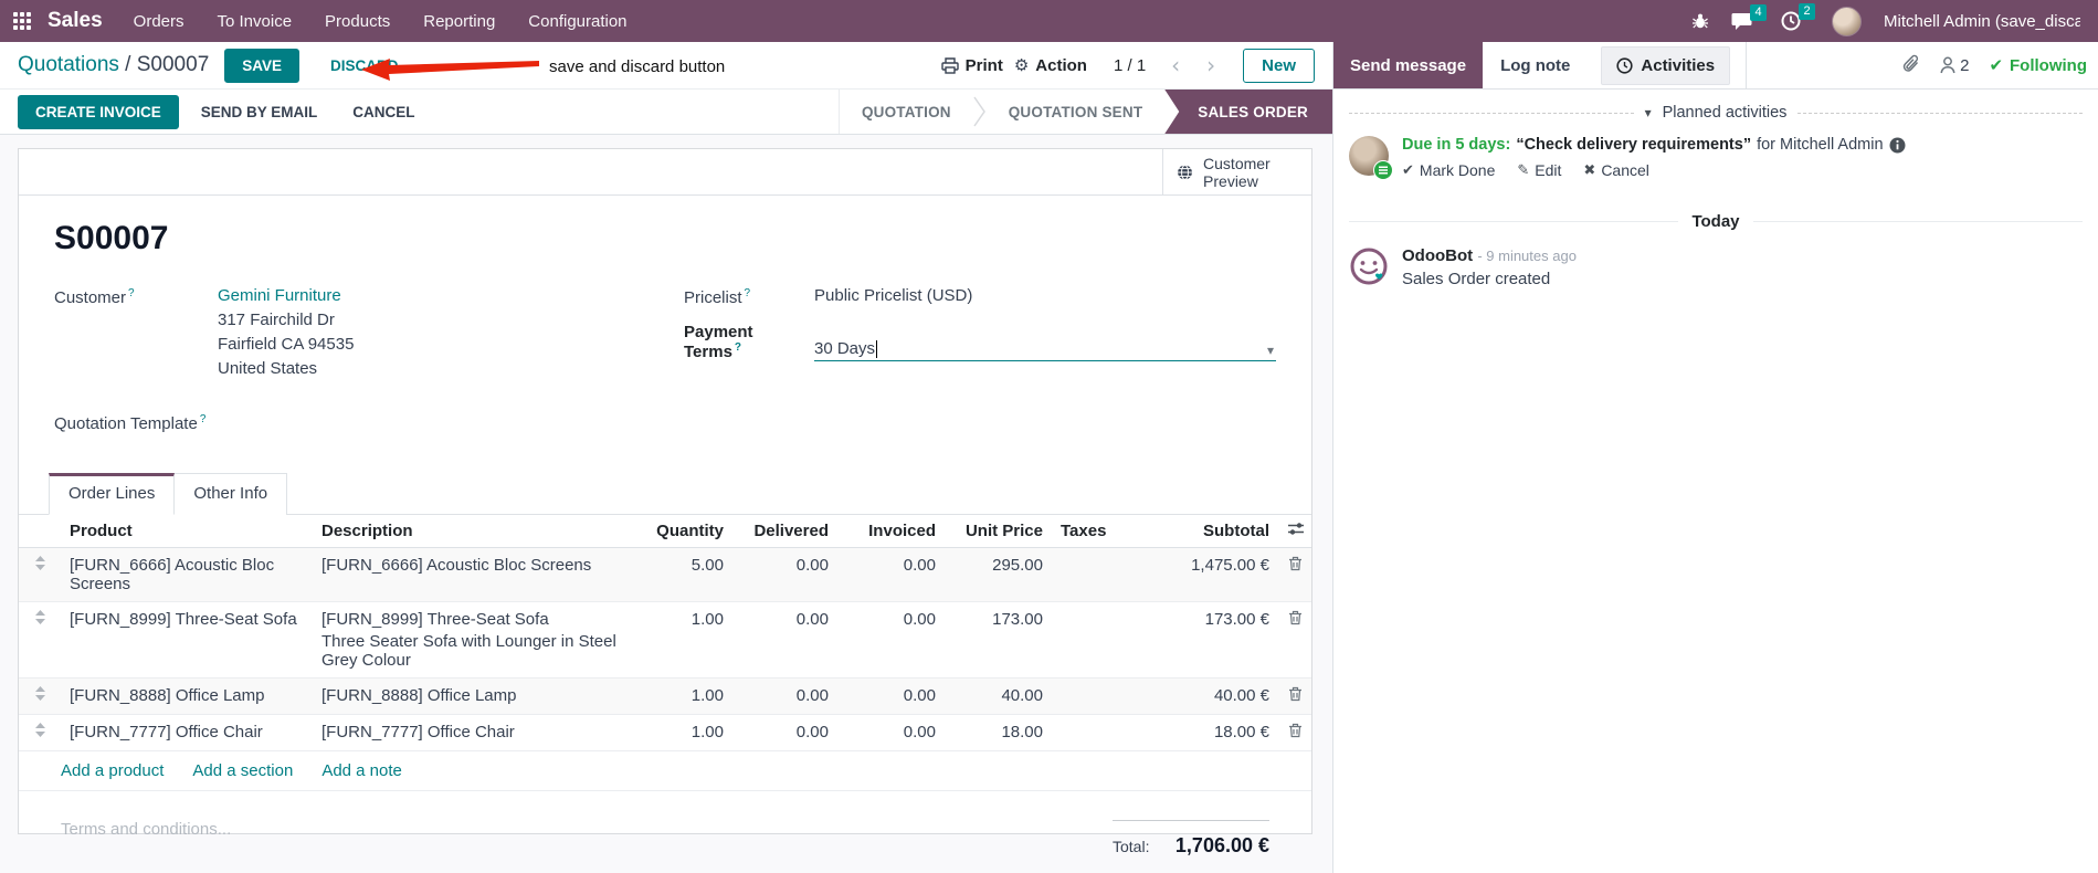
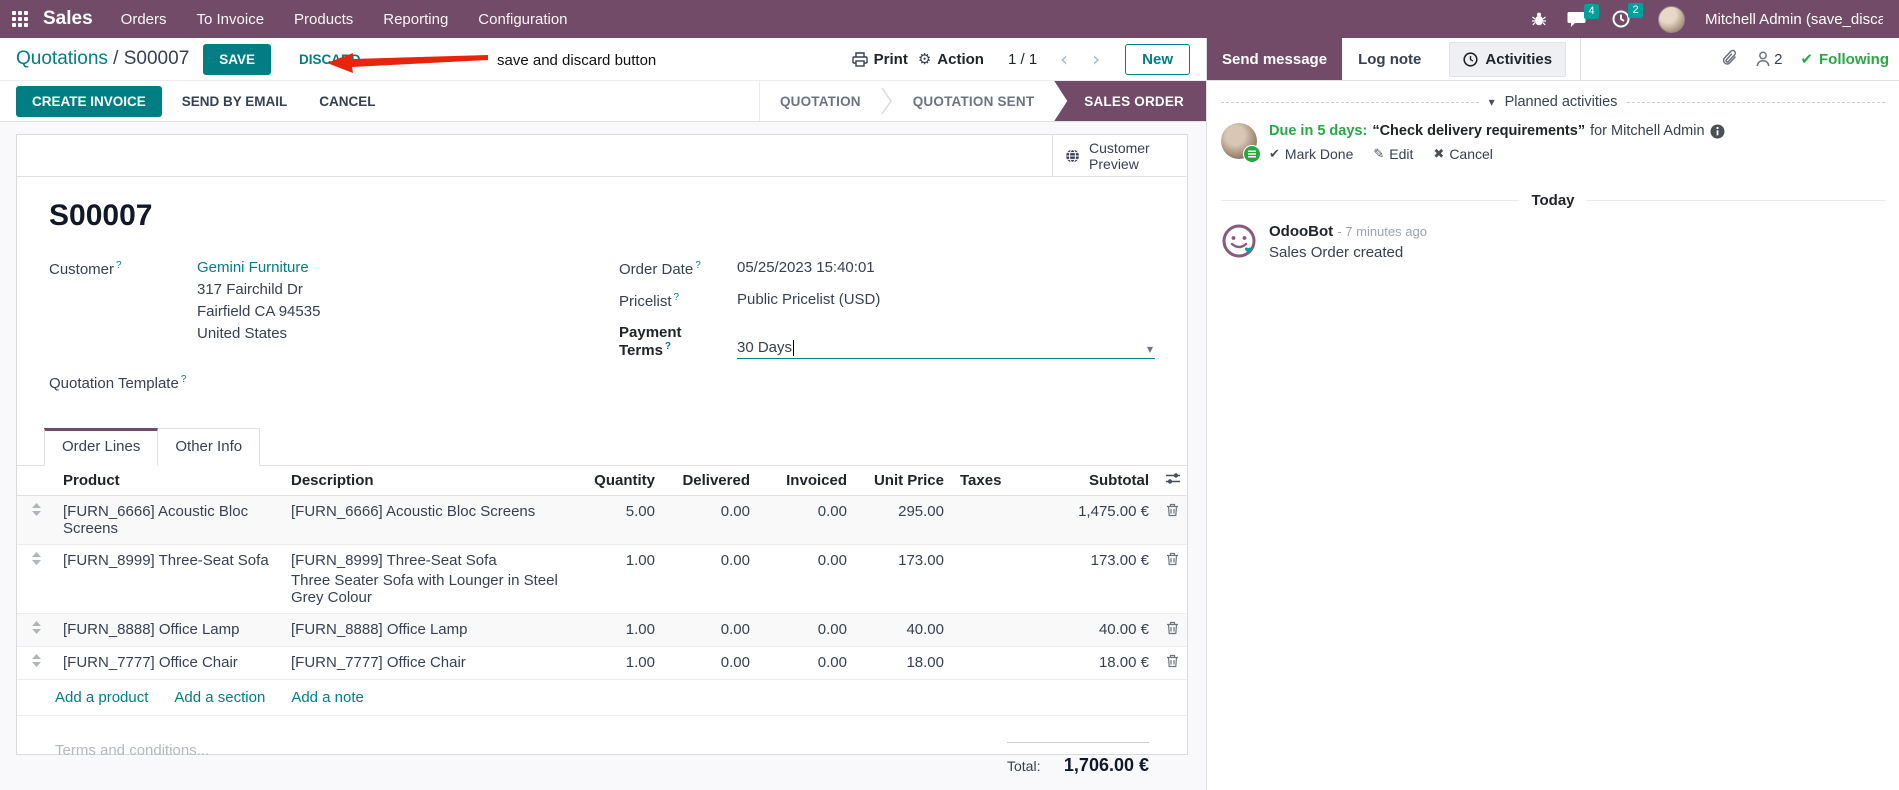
  Sales
  Orders
  To Invoice
  Products
  Reporting
  Configuration
  4
  2
  Mitchell Admin (save_disca
  Quotations / S00007
  SAVE
  DISCA
  save and discard button
  Print
  ⚙
  Action
  1 / 1
  ‹
  ›
  New
  CREATE INVOICE
  SEND BY EMAIL
  CANCEL
  QUOTATION
  QUOTATION SENT
  SALES ORDER
  Customer Preview
  S00007
  Customer ?
  Gemini Furniture
  317 Fairchild Dr
  Fairfield CA 94535
  United States
  Quotation Template ?
+ Order Date ?
+ 05/25/2023 15:40:01
  Pricelist ?
  Public Pricelist (USD)
  Payment Terms ?
  30 Days
  ▾
  Order Lines
  Other Info
  	Product	Description	Quantity	Delivered	Invoiced	Unit Price	Taxes	Subtotal
  	[FURN_6666] Acoustic Bloc Screens	[FURN_6666] Acoustic Bloc Screens	5.00	0.00	0.00	295.00		1,475.00 €
  	[FURN_8999] Three-Seat Sofa	[FURN_8999] Three-Seat SofaThree Seater Sofa with Lounger in Steel Grey Colour	1.00	0.00	0.00	173.00		173.00 €
  	[FURN_8888] Office Lamp	[FURN_8888] Office Lamp	1.00	0.00	0.00	40.00		40.00 €
  	[FURN_7777] Office Chair	[FURN_7777] Office Chair	1.00	0.00	0.00	18.00		18.00 €
  Add a product
  Add a section
  Add a note
  Terms and conditions...
  Total:
  1,706.00 €
  Send message
  Log note
  Activities
  2
  ✔
  Following
  ▾
  Planned activities
  Due in 5 days:
  “Check delivery requirements”
  for Mitchell Admin
  ✔
  Mark Done
  ✎
  Edit
  ✖
  Cancel
  Today
- OdooBot - 9 minutes ago
+ OdooBot - 7 minutes ago
  Sales Order created
